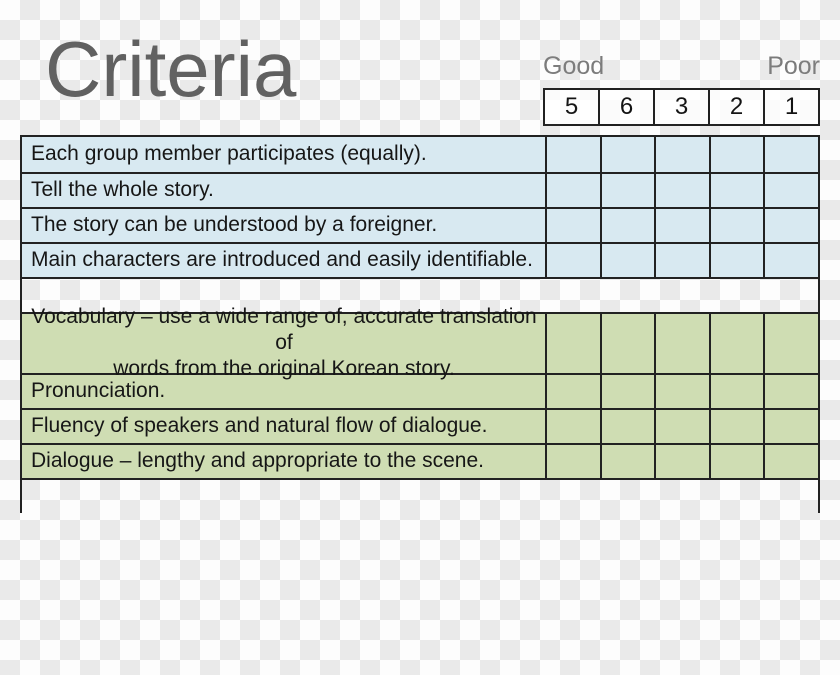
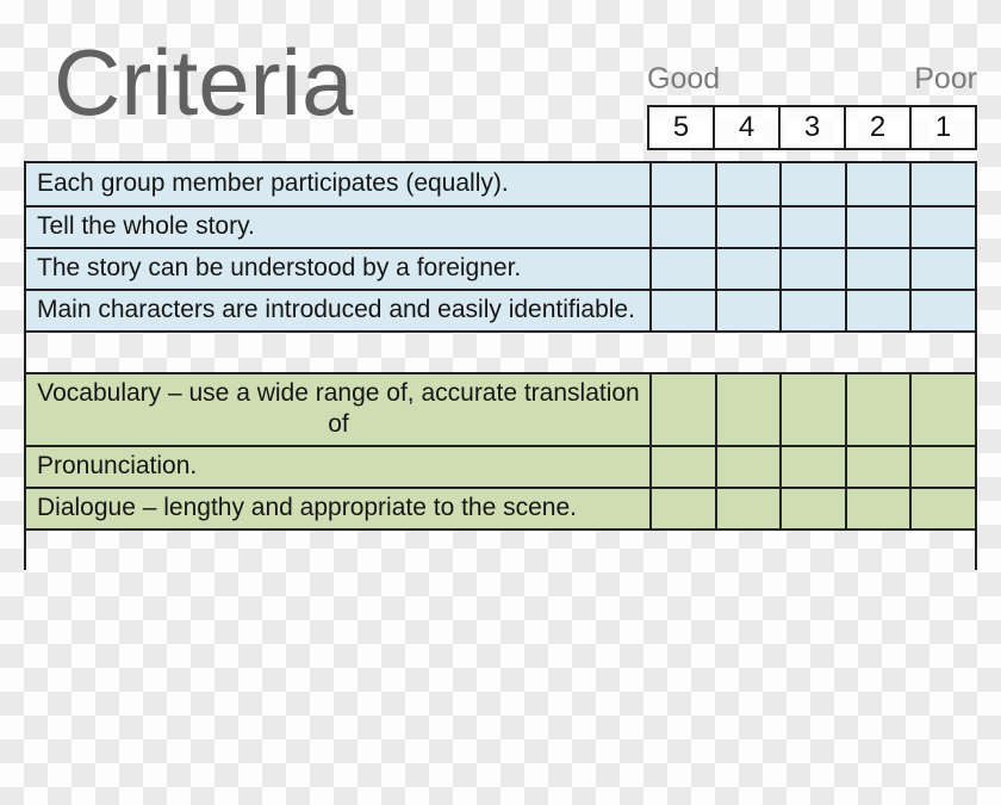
  Criteria
  Good
  Poor
  5
- 6
+ 4
  3
  2
  1
  Each group member participates (equally).
  Tell the whole story.
  The story can be understood by a foreigner.
  Main characters are introduced and easily identifiable.
  Vocabulary – use a wide range of, accurate translation of
- words from the original Korean story.
  Pronunciation.
- Fluency of speakers and natural flow of dialogue.
  Dialogue – lengthy and appropriate to the scene.
